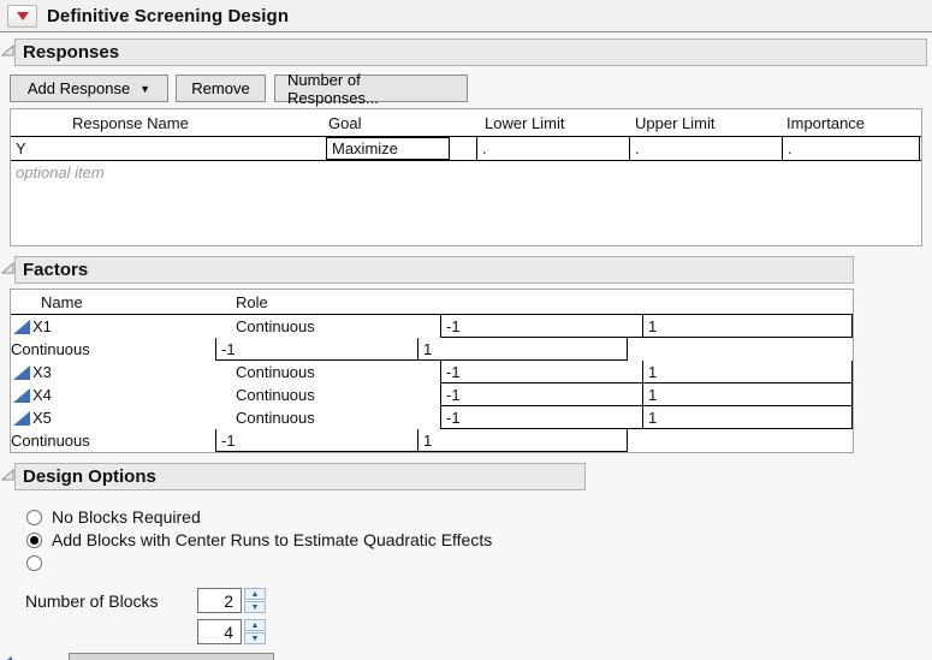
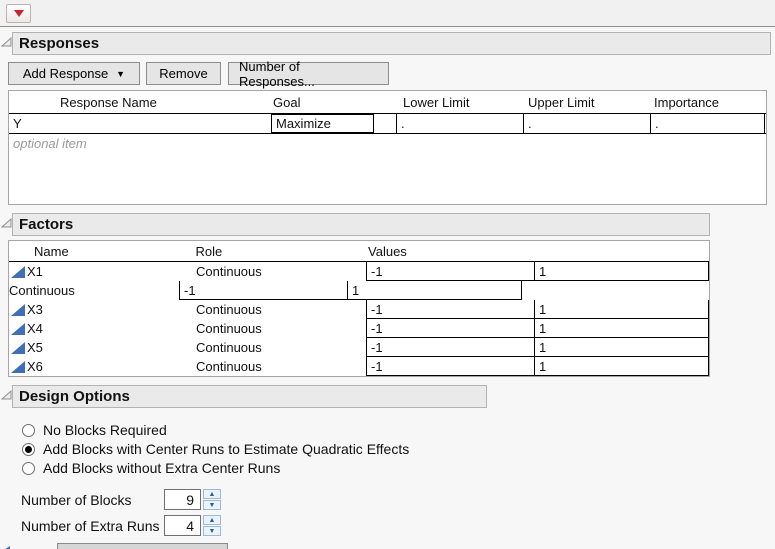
- Definitive Screening Design
  Responses
  Add Response
  ▼
  Remove
  Number of Responses...
  Response Name
  Goal
  Lower Limit
  Upper Limit
  Importance
  Y
  Maximize
  .
  .
  .
  optional item
  Factors
  Name
  Role
+ Values
  X1
  Continuous
  -1
  1
  Continuous
  -1
  1
  X3
  Continuous
  -1
  1
  X4
  Continuous
  -1
  1
  X5
  Continuous
  -1
  1
+ X6
  Continuous
  -1
  1
  Design Options
  No Blocks Required
  Add Blocks with Center Runs to Estimate Quadratic Effects
+ Add Blocks without Extra Center Runs
  Number of Blocks
- 2
+ 9
+ Number of Extra Runs
  4
